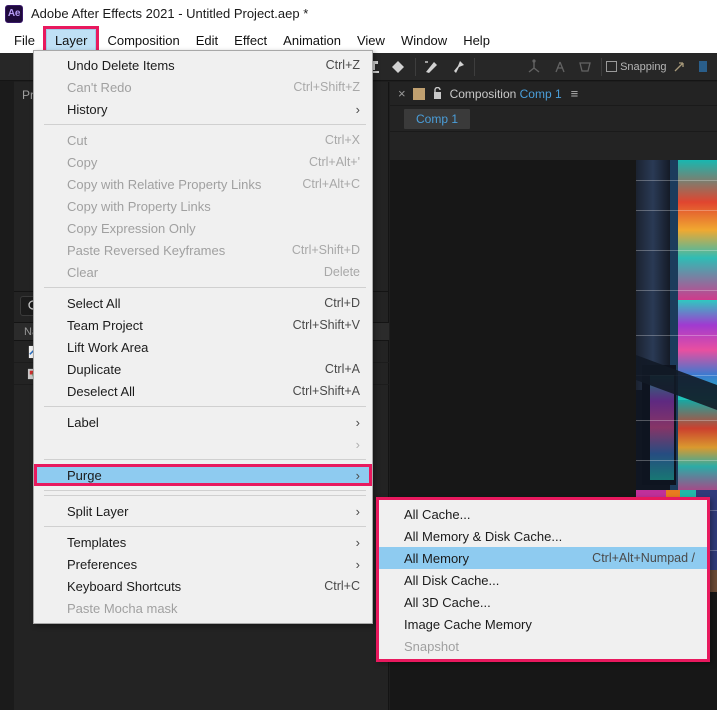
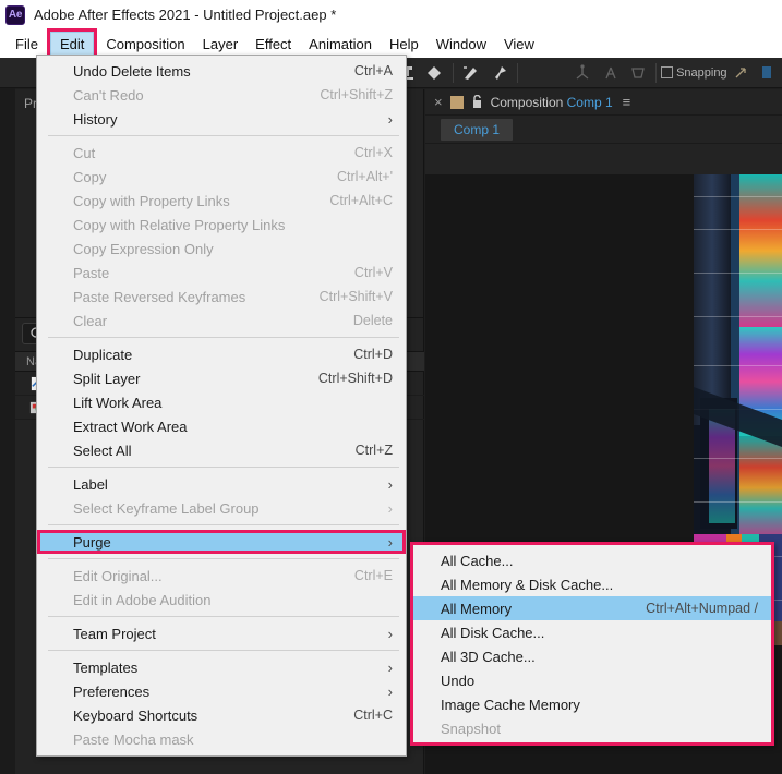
  Ae
  Adobe After Effects 2021 - Untitled Project.aep *
  File
- Layer
+ Edit
  Composition
- Edit
+ Layer
  Effect
  Animation
- View
+ Help
  Window
- Help
+ View
  Snapping
  ×
  Composition Comp 1
  ≡
  Comp 1
  Undo Delete Items
- Ctrl+Z
+ Ctrl+A
  Can't Redo
  Ctrl+Shift+Z
  History
  ›
  Cut
  Ctrl+X
  Copy
  Ctrl+Alt+'
- Copy with Relative Property Links
+ Copy with Property Links
  Ctrl+Alt+C
- Copy with Property Links
+ Copy with Relative Property Links
  Copy Expression Only
+ Paste
+ Ctrl+V
  Paste Reversed Keyframes
- Ctrl+Shift+D
+ Ctrl+Shift+V
  Clear
  Delete
- Select All
+ Duplicate
  Ctrl+D
- Team Project
+ Split Layer
- Ctrl+Shift+V
+ Ctrl+Shift+D
  Lift Work Area
+ Extract Work Area
- Duplicate
+ Select All
- Ctrl+A
+ Ctrl+Z
- Deselect All
- Ctrl+Shift+A
  Label
  ›
+ Select Keyframe Label Group
  ›
  Purge
  ›
+ Edit Original...
+ Ctrl+E
+ Edit in Adobe Audition
- Split Layer
+ Team Project
  ›
  Templates
  ›
  Preferences
  ›
  Keyboard Shortcuts
  Ctrl+C
  Paste Mocha mask
  All Cache...
  All Memory & Disk Cache...
  All Memory
  Ctrl+Alt+Numpad /
  All Disk Cache...
  All 3D Cache...
+ Undo
  Image Cache Memory
  Snapshot
